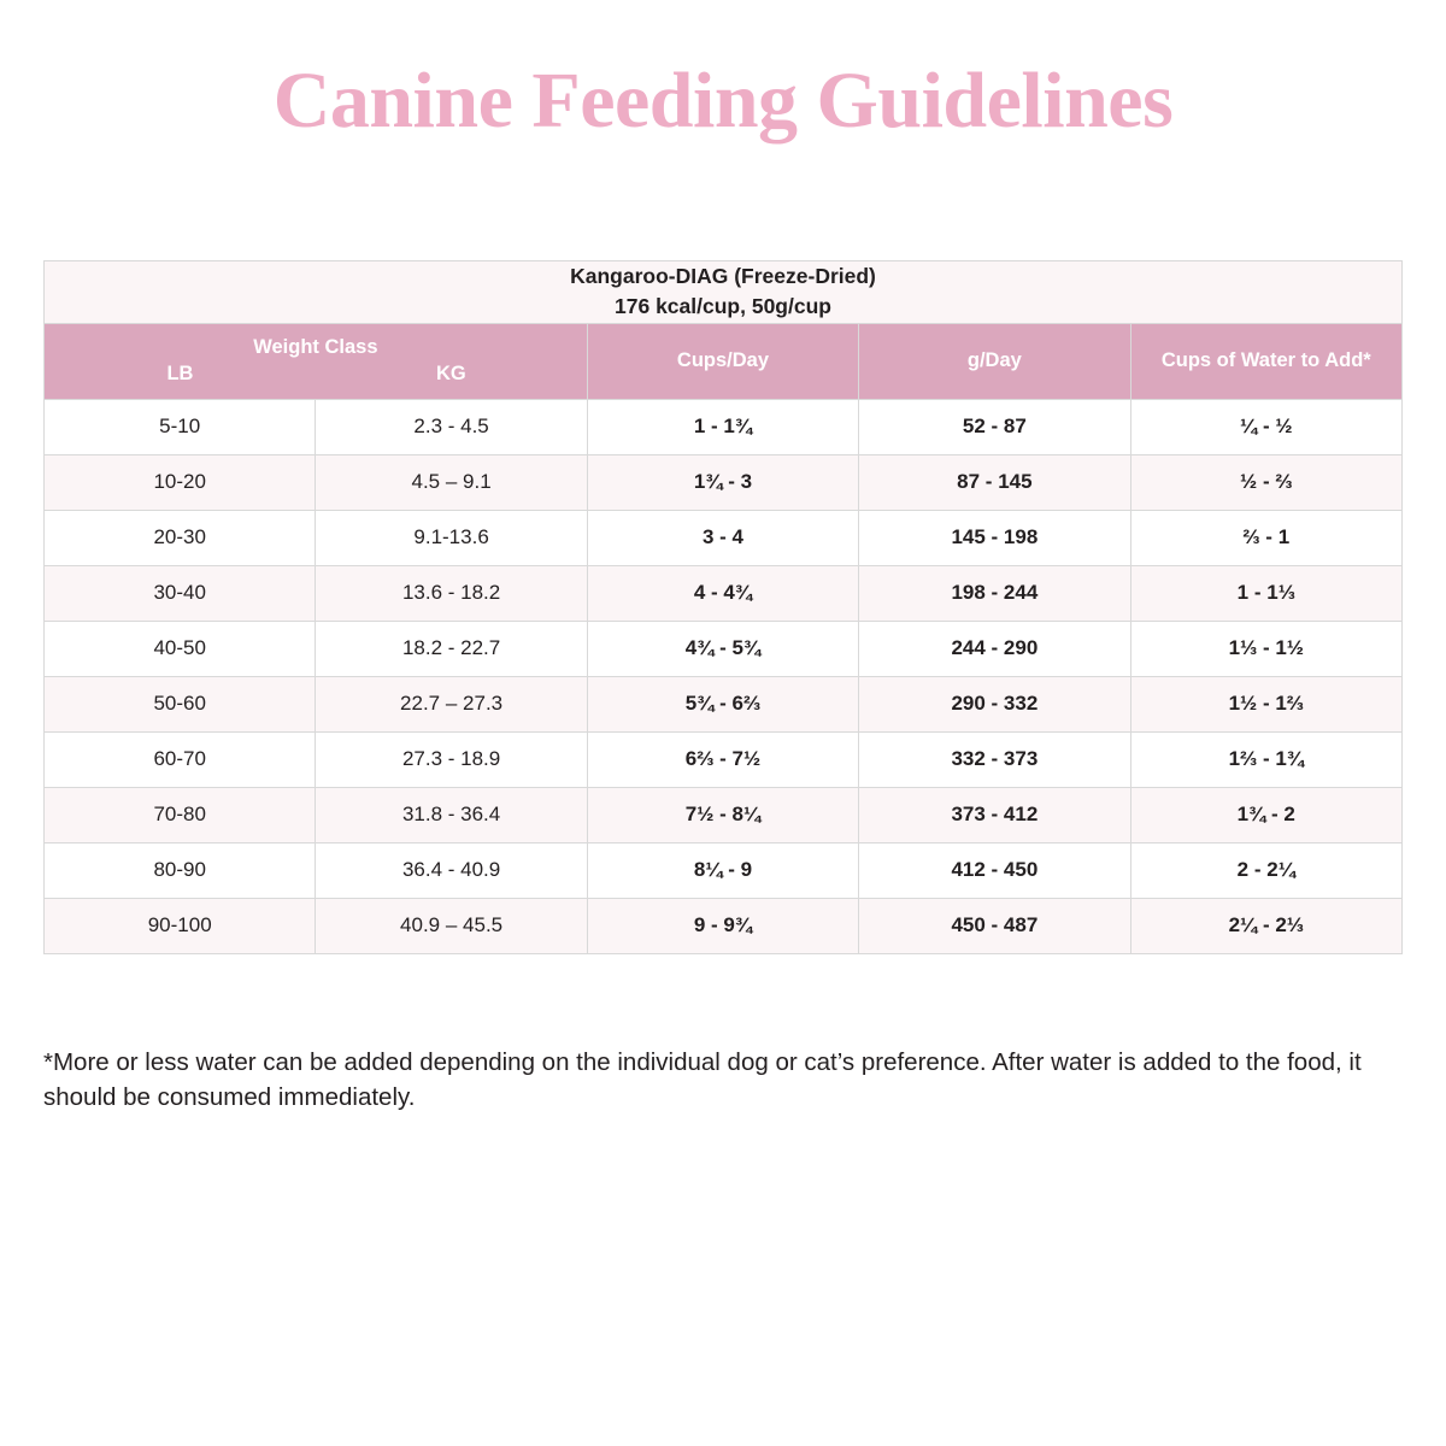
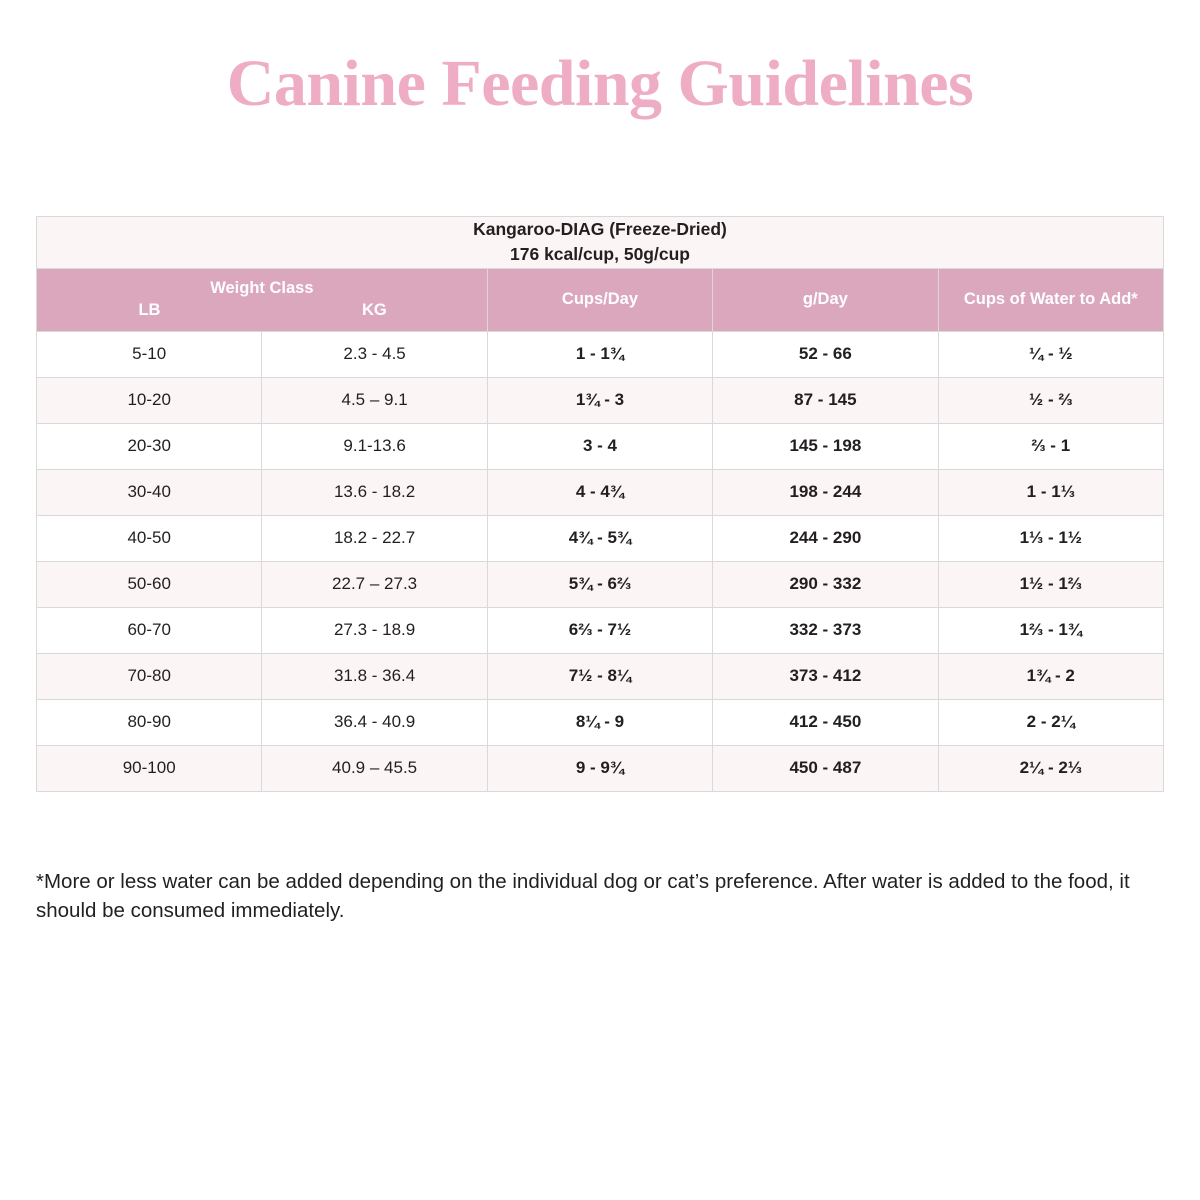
  Canine Feeding Guidelines
  Kangaroo-DIAG (Freeze-Dried) 176 kcal/cup, 50g/cup
  Weight Class LB KG	Cups/Day	g/Day	Cups of Water to Add*
- 5-10	2.3 - 4.5	1 - 1¾	52 - 87	¼ - ½
+ 5-10	2.3 - 4.5	1 - 1¾	52 - 66	¼ - ½
  10-20	4.5 – 9.1	1¾ - 3	87 - 145	½ - ⅔
  20-30	9.1-13.6	3 - 4	145 - 198	⅔ - 1
  30-40	13.6 - 18.2	4 - 4¾	198 - 244	1 - 1⅓
  40-50	18.2 - 22.7	4¾ - 5¾	244 - 290	1⅓ - 1½
  50-60	22.7 – 27.3	5¾ - 6⅔	290 - 332	1½ - 1⅔
  60-70	27.3 - 18.9	6⅔ - 7½	332 - 373	1⅔ - 1¾
  70-80	31.8 - 36.4	7½ - 8¼	373 - 412	1¾ - 2
  80-90	36.4 - 40.9	8¼ - 9	412 - 450	2 - 2¼
  90-100	40.9 – 45.5	9 - 9¾	450 - 487	2¼ - 2⅓
  *More or less water can be added depending on the individual dog or cat’s preference. After water is added to the food, it should be consumed immediately.
